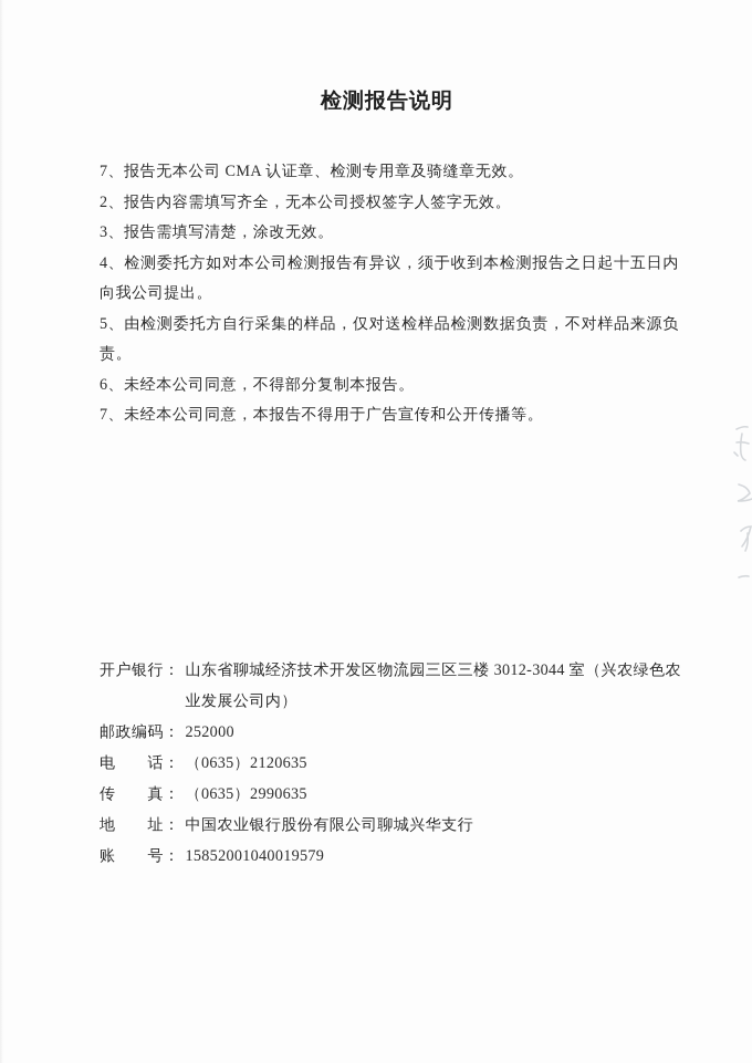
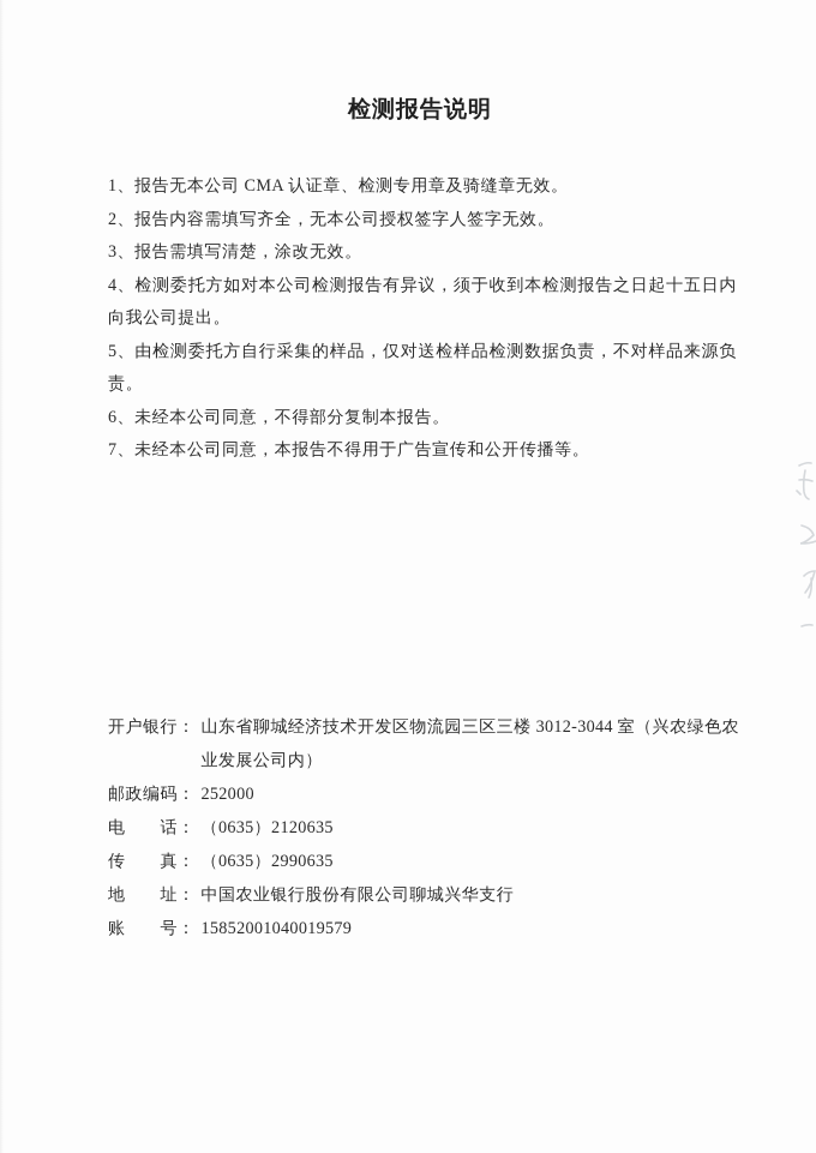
  检测报告说明
- 7、报告无本公司 CMA 认证章、检测专用章及骑缝章无效。
+ 1、报告无本公司 CMA 认证章、检测专用章及骑缝章无效。
  2、报告内容需填写齐全，无本公司授权签字人签字无效。
  3、报告需填写清楚，涂改无效。
  4、检测委托方如对本公司检测报告有异议，须于收到本检测报告之日起十五日内向我公司提出。
  5、由检测委托方自行采集的样品，仅对送检样品检测数据负责，不对样品来源负责。
  6、未经本公司同意，不得部分复制本报告。
  7、未经本公司同意，本报告不得用于广告宣传和公开传播等。
  开户银行
  ：
  山东省聊城经济技术开发区物流园三区三楼 3012-3044 室（兴农绿色农业发展公司内）
  邮政编码
  ：
  252000
  电话
  ：
  （0635）2120635
  传真
  ：
  （0635）2990635
  地址
  ：
  中国农业银行股份有限公司聊城兴华支行
  账号
  ：
  15852001040019579
